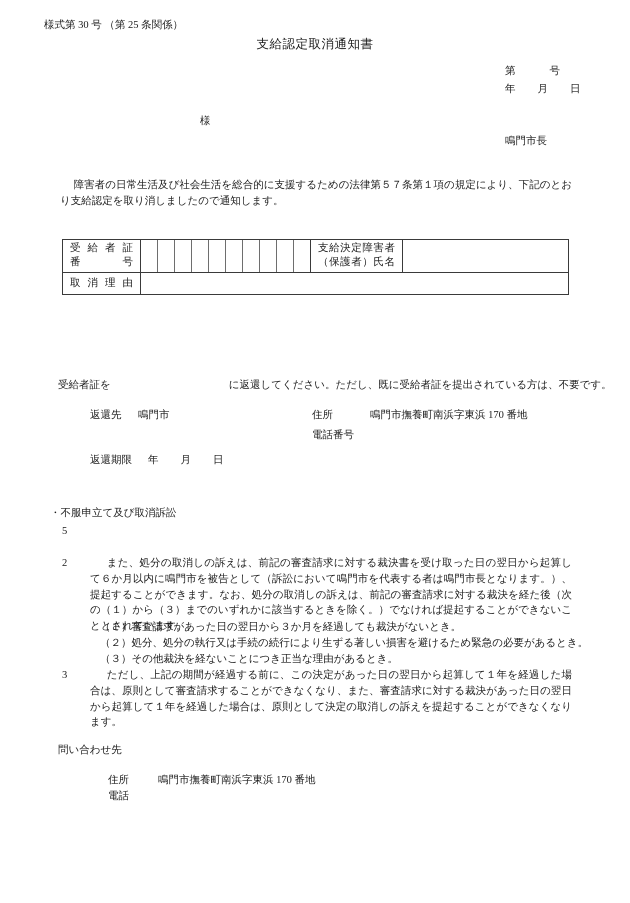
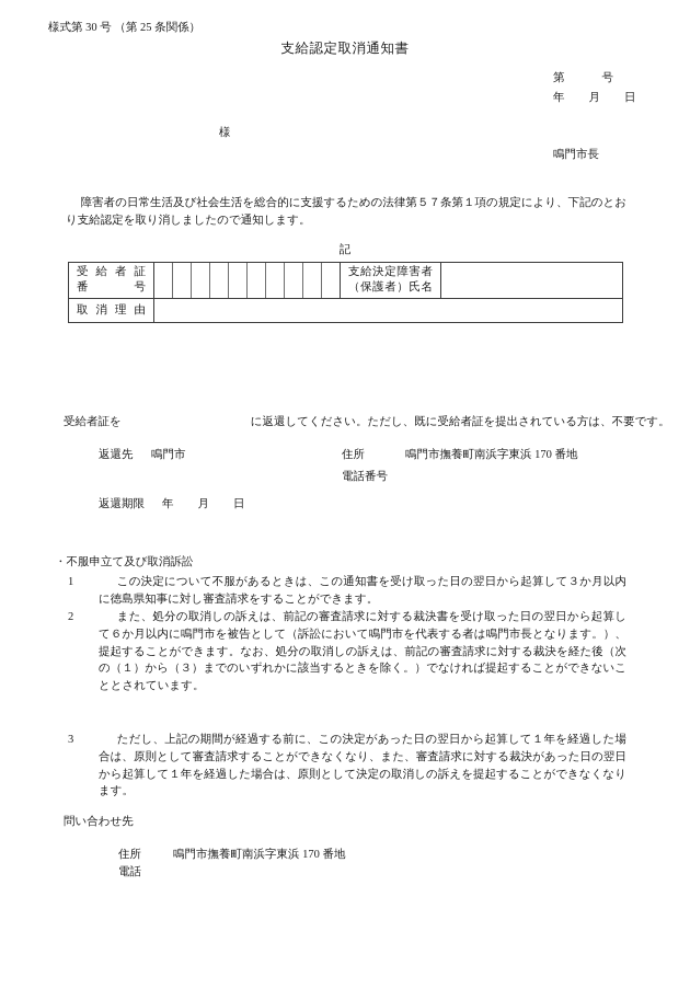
  様式第 30 号 （第 25 条関係）
  支給認定取消通知書
  第 号
  年 月 日
  様
  鳴門市長
  障害者の日常生活及び社会生活を総合的に支援するための法律第５７条第１項の規定により、下記のとおり支給認定を取り消しましたので通知します。
+ 記
  受 給 者 証 番 号		支給決定障害者 （保護者）氏名
  取 消 理 由
  受給者証を に返還してください。ただし、既に受給者証を提出されている方は、不要です。
  返還先
  鳴門市
  住所
  鳴門市撫養町南浜字東浜 170 番地
  電話番号
  返還期限
  年 月 日
  ・不服申立て及び取消訴訟
- 5
+ 1
+ この決定について不服があるときは、この通知書を受け取った日の翌日から起算して３か月以内に徳島県知事に対し審査請求をすることができます。
  2
  また、処分の取消しの訴えは、前記の審査請求に対する裁決書を受け取った日の翌日から起算して６か月以内に鳴門市を被告として（訴訟において鳴門市を代表する者は鳴門市長となります。）、提起することができます。なお、処分の取消しの訴えは、前記の審査請求に対する裁決を経た後（次の（１）から（３）までのいずれかに該当するときを除く。）でなければ提起することができないこととされています。
- （１）審査請求があった日の翌日から３か月を経過しても裁決がないとき。
- （２）処分、処分の執行又は手続の続行により生ずる著しい損害を避けるため緊急の必要があるとき。
- （３）その他裁決を経ないことにつき正当な理由があるとき。
  3
  ただし、上記の期間が経過する前に、この決定があった日の翌日から起算して１年を経過した場合は、原則として審査請求することができなくなり、また、審査請求に対する裁決があった日の翌日から起算して１年を経過した場合は、原則として決定の取消しの訴えを提起することができなくなります。
  問い合わせ先
  住所
  鳴門市撫養町南浜字東浜 170 番地
  電話
